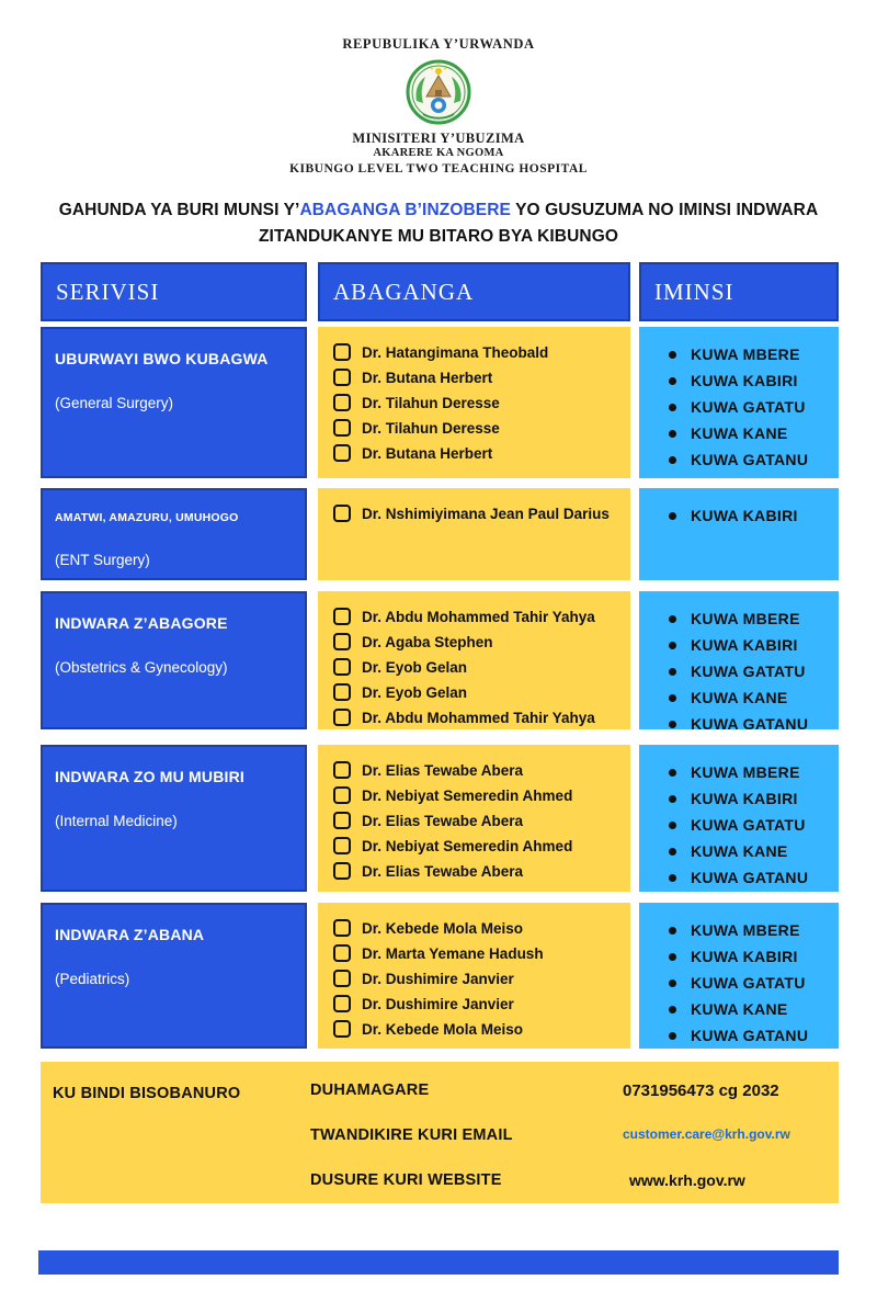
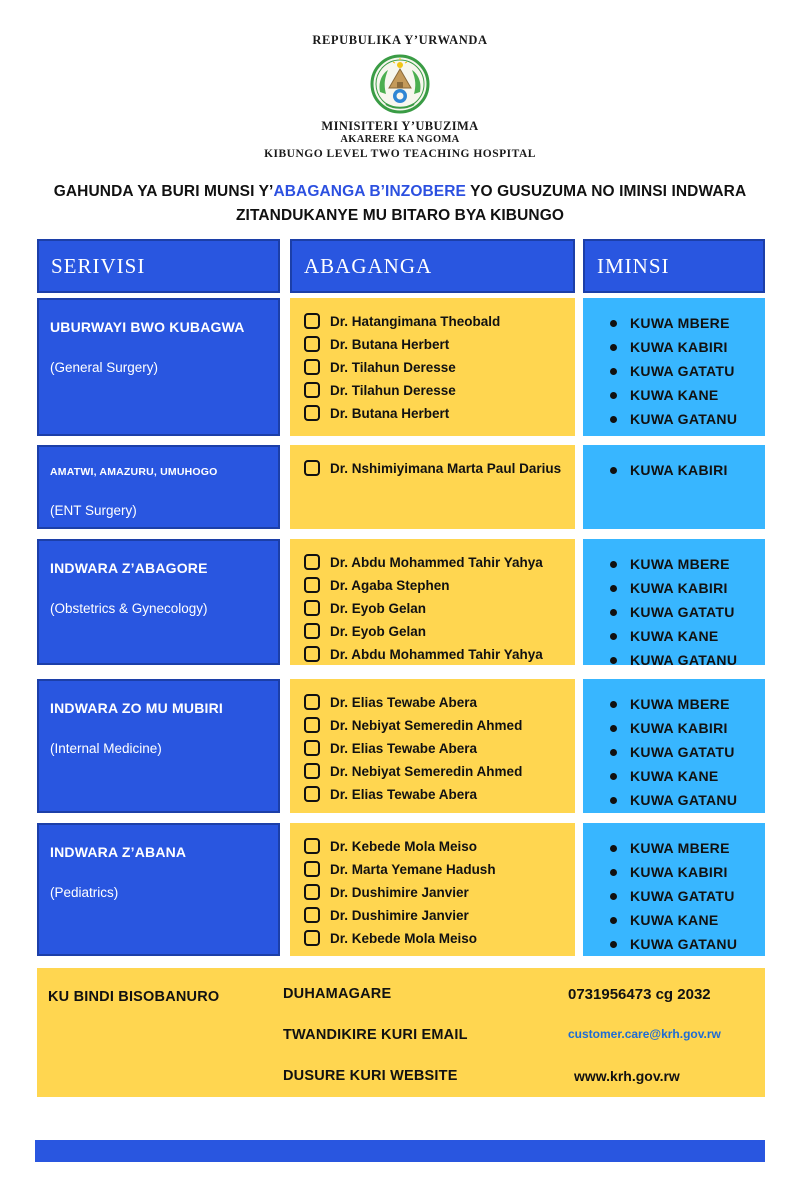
  REPUBULIKA Y’URWANDA
  MINISITERI Y’UBUZIMA
  AKARERE KA NGOMA
  KIBUNGO LEVEL TWO TEACHING HOSPITAL
  GAHUNDA YA BURI MUNSI Y’ABAGANGA B’INZOBERE YO GUSUZUMA NO IMINSI INDWARA ZITANDUKANYE MU BITARO BYA KIBUNGO
  SERIVISI
  ABAGANGA
  IMINSI
  UBURWAYI BWO KUBAGWA
  (General Surgery)
  Dr. Hatangimana Theobald
  Dr. Butana Herbert
  Dr. Tilahun Deresse
  Dr. Tilahun Deresse
  Dr. Butana Herbert
  KUWA MBERE
  KUWA KABIRI
  KUWA GATATU
  KUWA KANE
  KUWA GATANU
  AMATWI, AMAZURU, UMUHOGO
  (ENT Surgery)
- Dr. Nshimiyimana Jean Paul Darius
+ Dr. Nshimiyimana Marta Paul Darius
  KUWA KABIRI
  INDWARA Z’ABAGORE
  (Obstetrics & Gynecology)
  Dr. Abdu Mohammed Tahir Yahya
  Dr. Agaba Stephen
  Dr. Eyob Gelan
  Dr. Eyob Gelan
  Dr. Abdu Mohammed Tahir Yahya
  KUWA MBERE
  KUWA KABIRI
  KUWA GATATU
  KUWA KANE
  KUWA GATANU
  INDWARA ZO MU MUBIRI
  (Internal Medicine)
  Dr. Elias Tewabe Abera
  Dr. Nebiyat Semeredin Ahmed
  Dr. Elias Tewabe Abera
  Dr. Nebiyat Semeredin Ahmed
  Dr. Elias Tewabe Abera
  KUWA MBERE
  KUWA KABIRI
  KUWA GATATU
  KUWA KANE
  KUWA GATANU
  INDWARA Z’ABANA
  (Pediatrics)
  Dr. Kebede Mola Meiso
  Dr. Marta Yemane Hadush
  Dr. Dushimire Janvier
  Dr. Dushimire Janvier
  Dr. Kebede Mola Meiso
  KUWA MBERE
  KUWA KABIRI
  KUWA GATATU
  KUWA KANE
  KUWA GATANU
  KU BINDI BISOBANURO
  DUHAMAGARE
  0731956473 cg 2032
  TWANDIKIRE KURI EMAIL
  customer.care@krh.gov.rw
  DUSURE KURI WEBSITE
  www.krh.gov.rw
